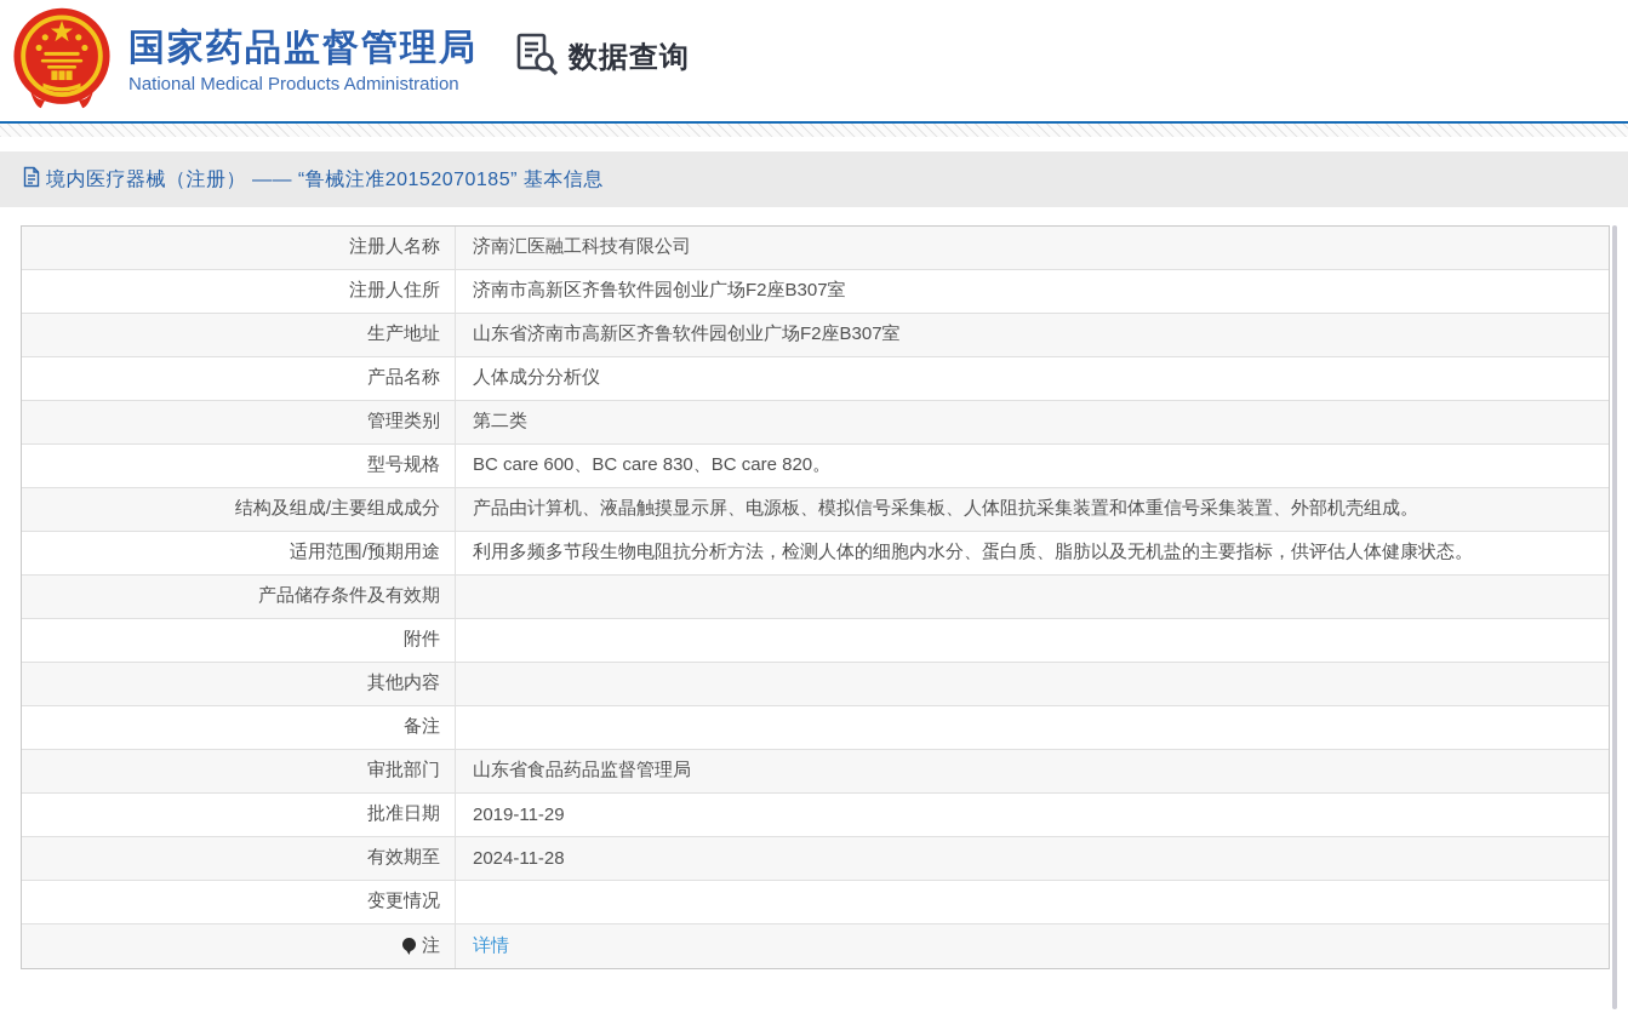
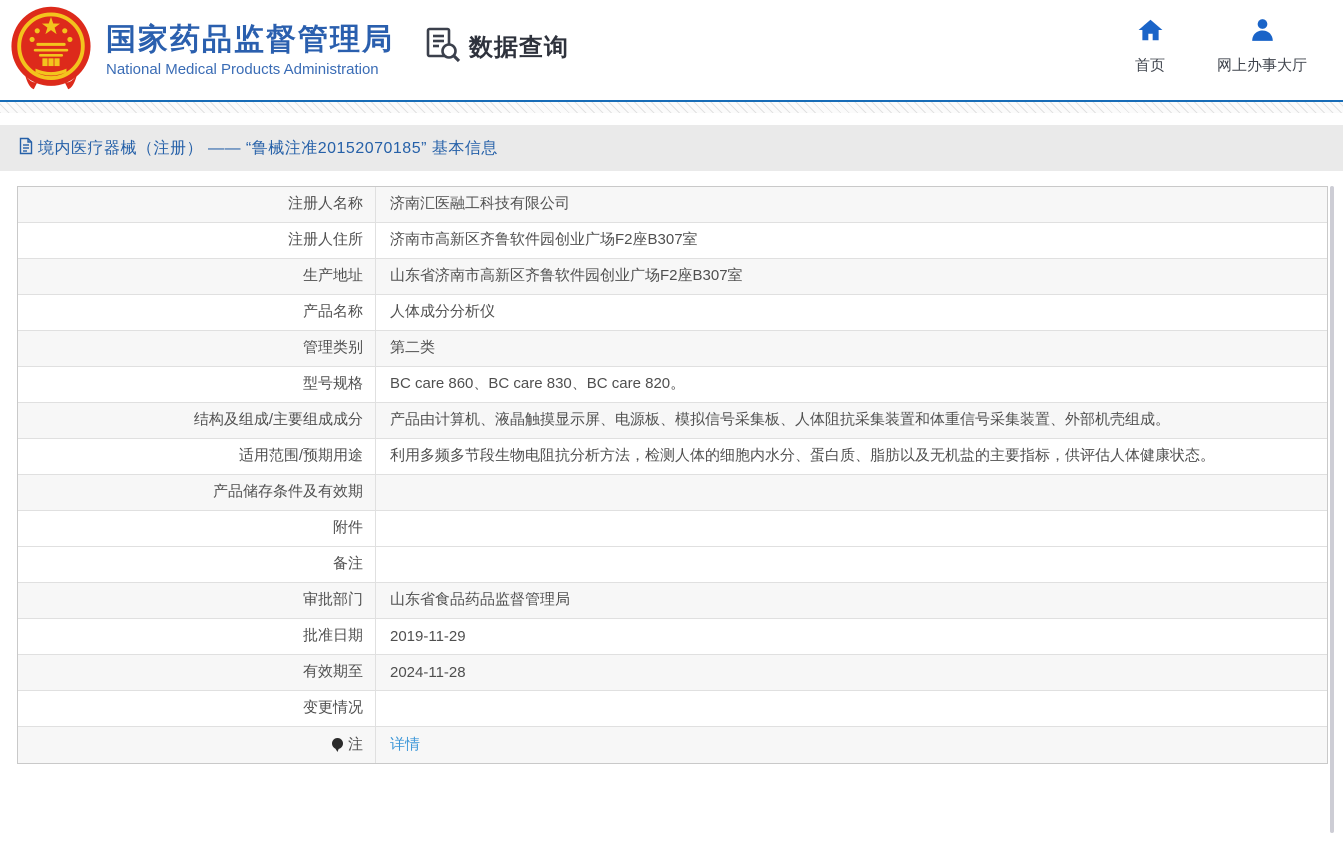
  国家药品监督管理局
  National Medical Products Administration
  数据查询
+ 首页
+ 网上办事大厅
  境内医疗器械（注册） —— “鲁械注准20152070185” 基本信息
  注册人名称
  济南汇医融工科技有限公司
  注册人住所
  济南市高新区齐鲁软件园创业广场F2座B307室
  生产地址
  山东省济南市高新区齐鲁软件园创业广场F2座B307室
  产品名称
  人体成分分析仪
  管理类别
  第二类
  型号规格
- BC care 600、BC care 830、BC care 820。
+ BC care 860、BC care 830、BC care 820。
  结构及组成/主要组成成分
  产品由计算机、液晶触摸显示屏、电源板、模拟信号采集板、人体阻抗采集装置和体重信号采集装置、外部机壳组成。
  适用范围/预期用途
  利用多频多节段生物电阻抗分析方法，检测人体的细胞内水分、蛋白质、脂肪以及无机盐的主要指标，供评估人体健康状态。
  产品储存条件及有效期
  附件
- 其他内容
  备注
  审批部门
  山东省食品药品监督管理局
  批准日期
  2019-11-29
  有效期至
  2024-11-28
  变更情况
  注
  详情
